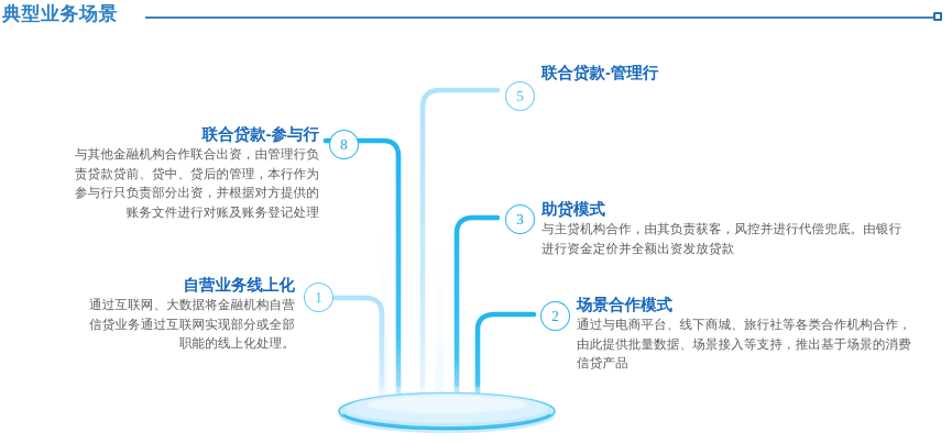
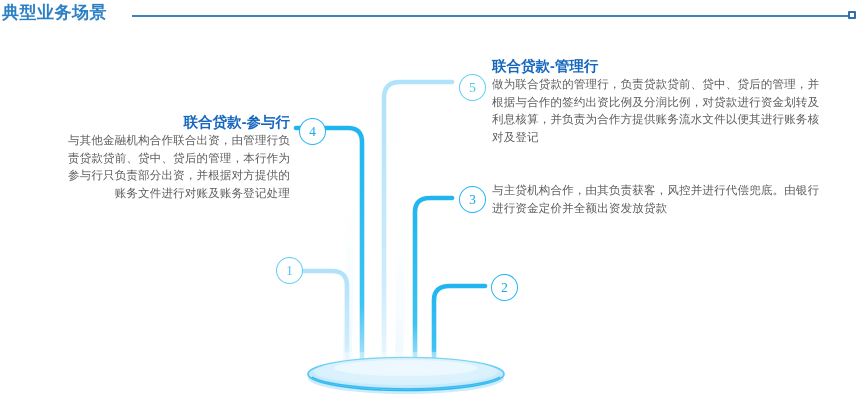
  典型业务场景
  1
  2
  3
- 8
+ 4
  5
- 自营业务线上化
- 通过互联网、大数据将金融机构自营信贷业务通过互联网实现部分或全部职能的线上化处理。
- 场景合作模式
- 通过与电商平台、线下商城、旅行社等各类合作机构合作，由此提供批量数据、场景接入等支持，推出基于场景的消费信贷产品
- 助贷模式
  与主贷机构合作，由其负责获客，风控并进行代偿兜底。由银行进行资金定价并全额出资发放贷款
  联合贷款-参与行
  与其他金融机构合作联合出资，由管理行负责贷款贷前、贷中、贷后的管理，本行作为参与行只负责部分出资，并根据对方提供的账务文件进行对账及账务登记处理
  联合贷款-管理行
+ 做为联合贷款的管理行，负责贷款贷前、贷中、贷后的管理，并根据与合作的签约出资比例及分润比例，对贷款进行资金划转及利息核算，并负责为合作方提供账务流水文件以便其进行账务核对及登记
